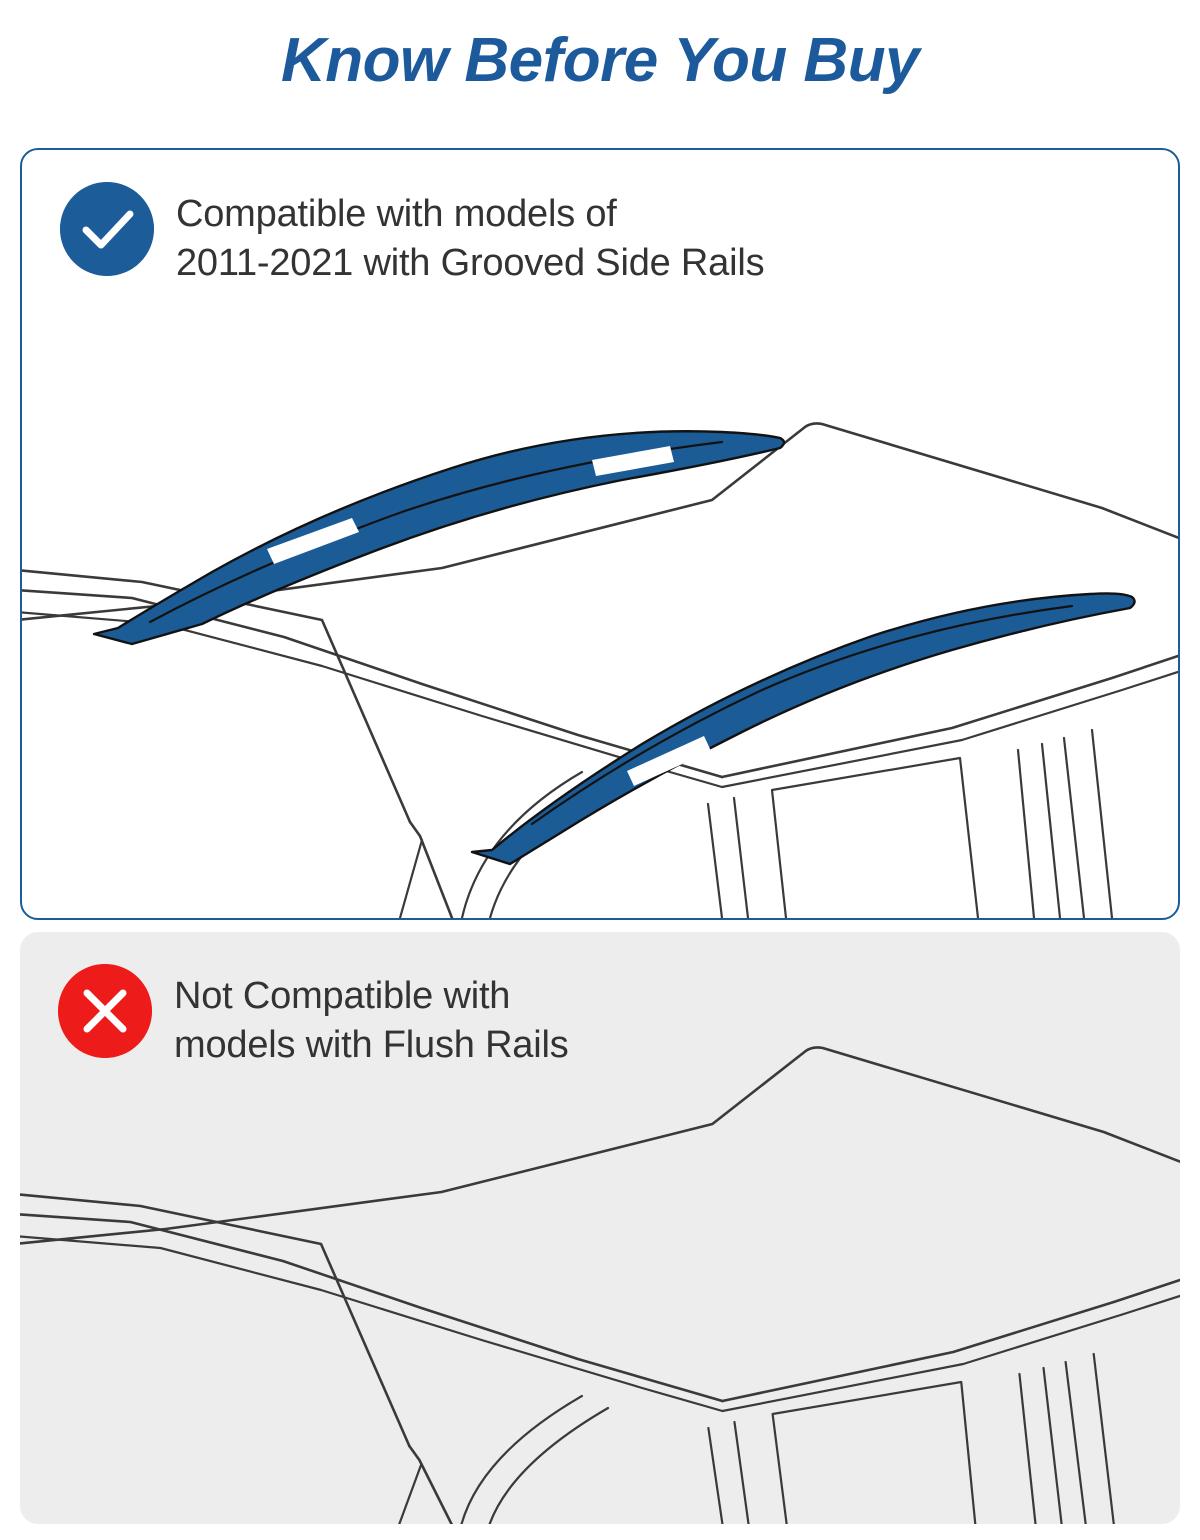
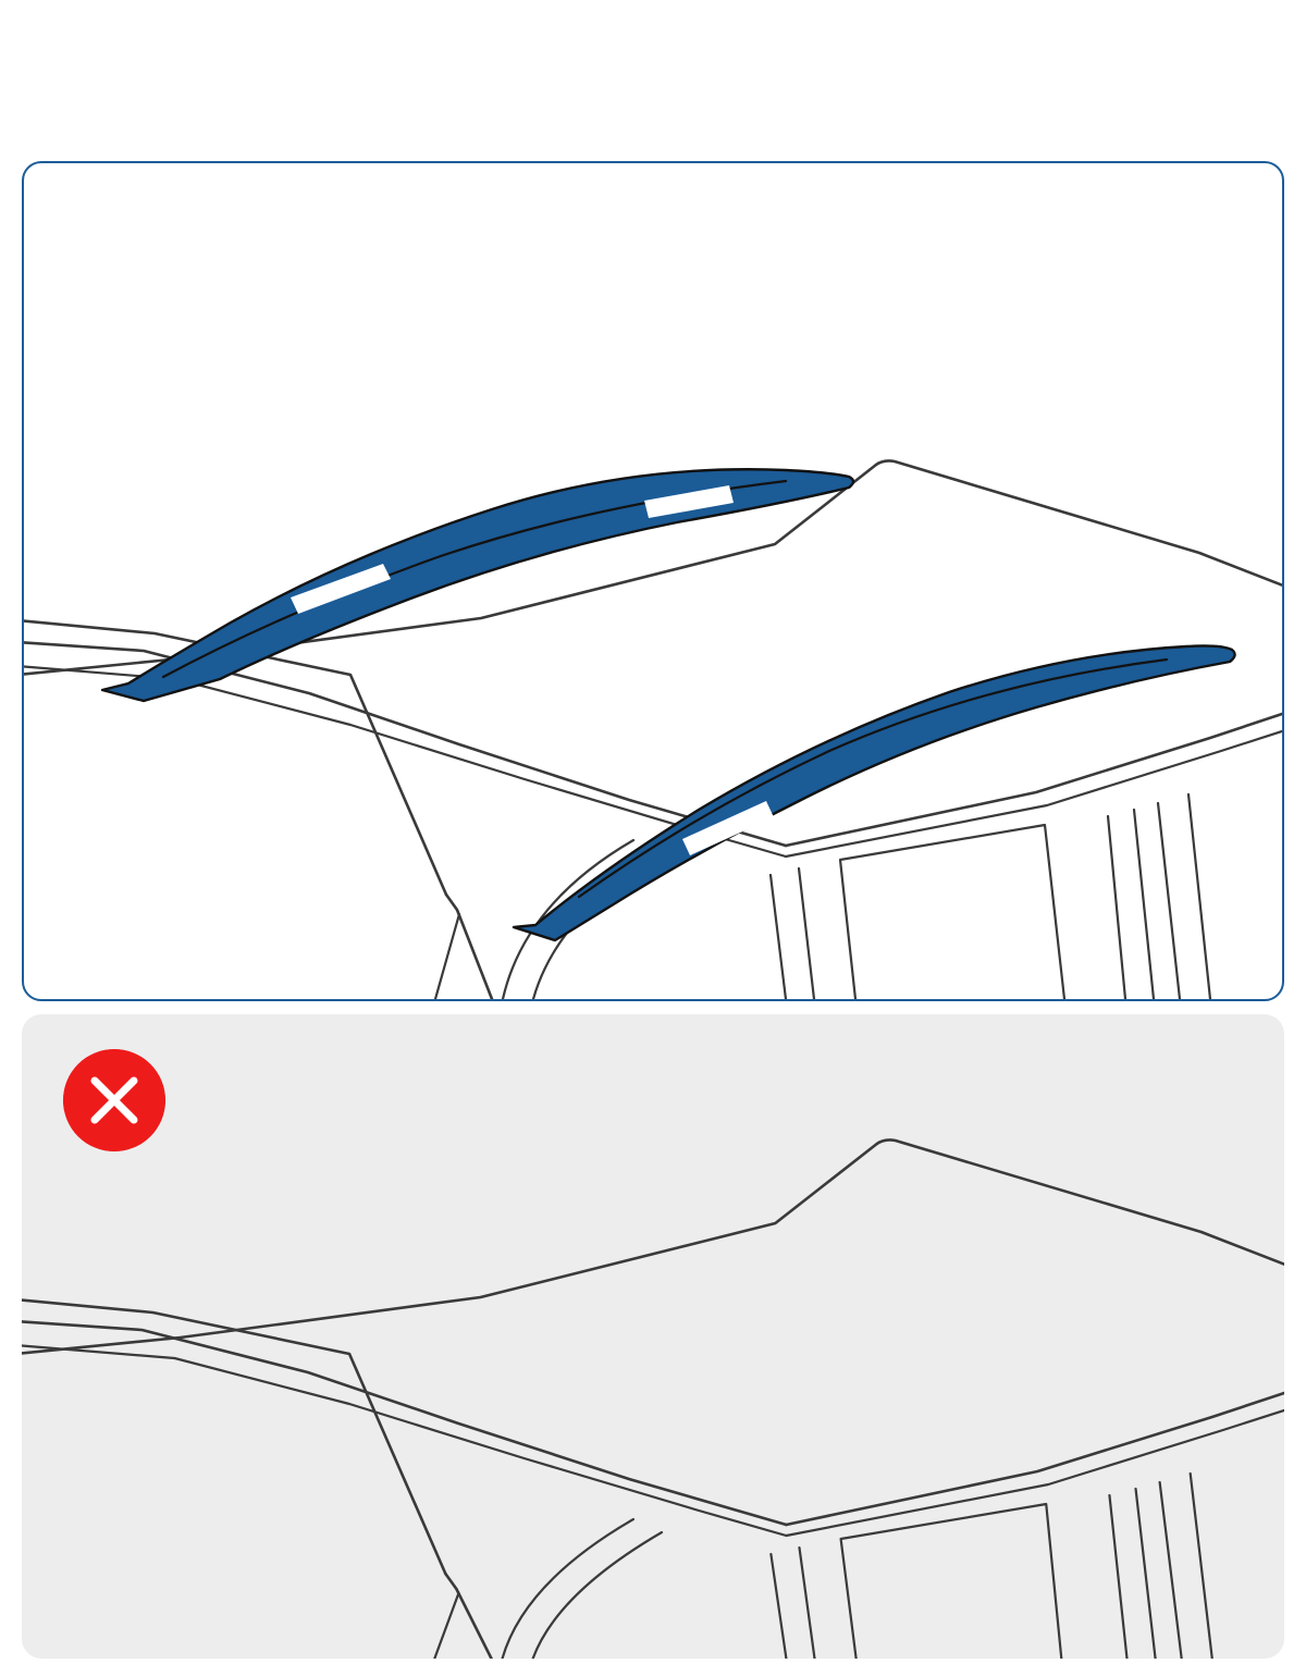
- Know Before You Buy
- Compatible with models of
- 2011-2021 with Grooved Side Rails
- Not Compatible with
- models with Flush Rails
